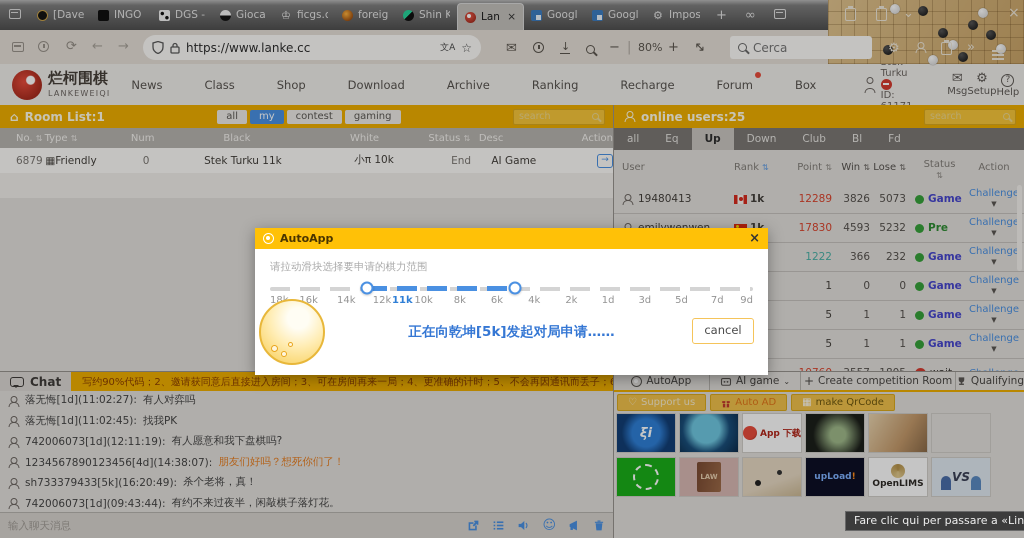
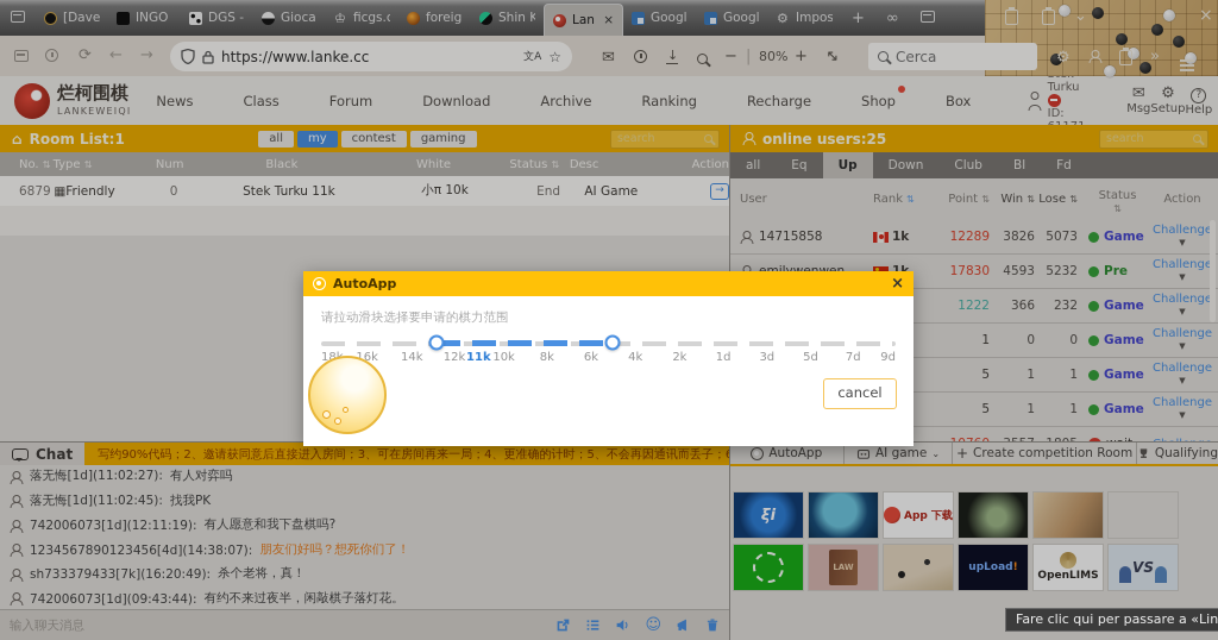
  [Dave
  INGO
  DGS -
  Gioca
  ♔
  ficgs.c
  foreig
  Shin K
  Lan
  ×
  Googl
  Googl
  ⚙
  Impos
  +
  ∞
  ⌄
  ×
  ⟳
  ←
  →
  https://www.lanke.cc
  文A
  ☆
  ✉
  −
  |
  80%
  +
  Cerca
  ⚙
  »
  烂柯围棋
  LANKEWEIQI
  News
  Class
- Shop
+ Forum
  Download
  Archive
  Ranking
  Recharge
- Forum
+ Shop
  Box
  ✉
  Msg
  ⚙
  Setup
  ?
  Help
  ⌂
  Room List:1
  all
  my
  contest
  gaming
  search
  No. ⇅
  Type ⇅
  Num
  Black
  White
  Status ⇅
  Desc
  Action
  6879
  ▦Friendly
  0
  Stek Turku 11k
  小π 10k
  End
  AI Game
  →
  online users:25
  search
  all
  Eq
  Up
  Down
  Club
  Bl
  Fd
  User
  Rank
  ⇅
  Point ⇅
  Win ⇅
  Lose ⇅
  Status
  ⇅
  Action
- 19480413
+ 14715858
  1k
  12289
  3826
  5073
  Game
  Challenge
  ▼
  17830
  4593
  5232
  Pre
  Challenge
  ▼
  1222
  366
  232
  Game
  Challenge
  ▼
  1
  0
  0
  Game
  Challenge
  ▼
  5
  1
  1
  Game
  Challenge
  ▼
  5
  1
  1
  Game
  Challenge
  ▼
  Chat
  写约90%代码；2、邀请获同意后直接进入房间；3、可在房间再来一局；4、更准确的计时；5、不会再因通讯而丢子；
  落无悔[1d](11:02:27):
  有人对弈吗
  落无悔[1d](11:02:45):
  找我PK
  742006073[1d](12:11:19):
  有人愿意和我下盘棋吗?
  1234567890123456[4d](14:38:07):
  朋友们好吗？想死你们了！
- sh733379433[5k](16:20:49):
+ sh733379433[7k](16:20:49):
  杀个老将，真！
  742006073[1d](09:43:44):
  有约不来过夜半，闲敲棋子落灯花。
  输入聊天消息
  ☺
  AutoApp
  AI game
  ⌄
  +
  Create competition Room
  Qualifying
- ♡
- Support us
- Auto AD
- ▦
- make QrCode
  ξi
  App 下载
  LAW
  upLoad
  !
  OpenLIMS
  VS
  AutoApp
  ×
  请拉动滑块选择要申请的棋力范围
  14k
  12k
  11k
  10k
  8k
  6k
  4k
  2k
  1d
  3d
  5d
  7d
  9d
- 正在向乾坤[5k]发起对局申请……
  cancel
  Fare clic qui per passare a «Lin
